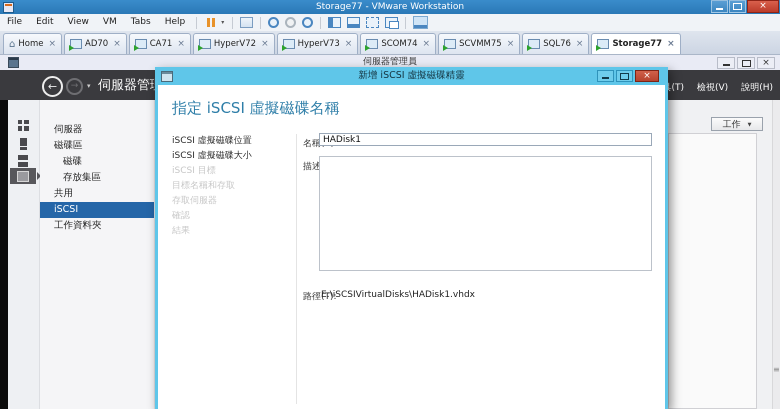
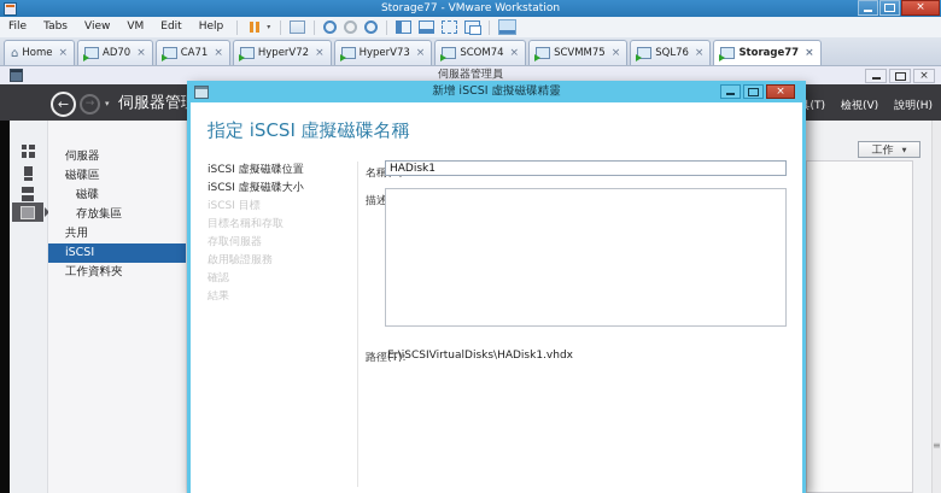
  Storage77 - VMware Workstation
  File
- Edit
+ Tabs
  View
  VM
- Tabs
+ Edit
  Help
  Home
  AD70
  CA71
  HyperV72
  HyperV73
  SCOM74
  SCVMM75
  SQL76
  Storage77
  伺服器管理員
  ▾
  檢視(V)
  說明(H)
  伺服器
  磁碟區
  磁碟
  存放集區
  共用
  iSCSI
  工作資料夾
  工作
  新增 iSCSI 虛擬磁碟精靈
  指定 iSCSI 虛擬磁碟名稱
  iSCSI 虛擬磁碟位置
  iSCSI 虛擬磁碟大小
  iSCSI 目標
  目標名稱和存取
  存取伺服器
+ 啟用驗證服務
  確認
  結果
  HADisk1
  路徑(T):
  E:\iSCSIVirtualDisks\HADisk1.vhdx
